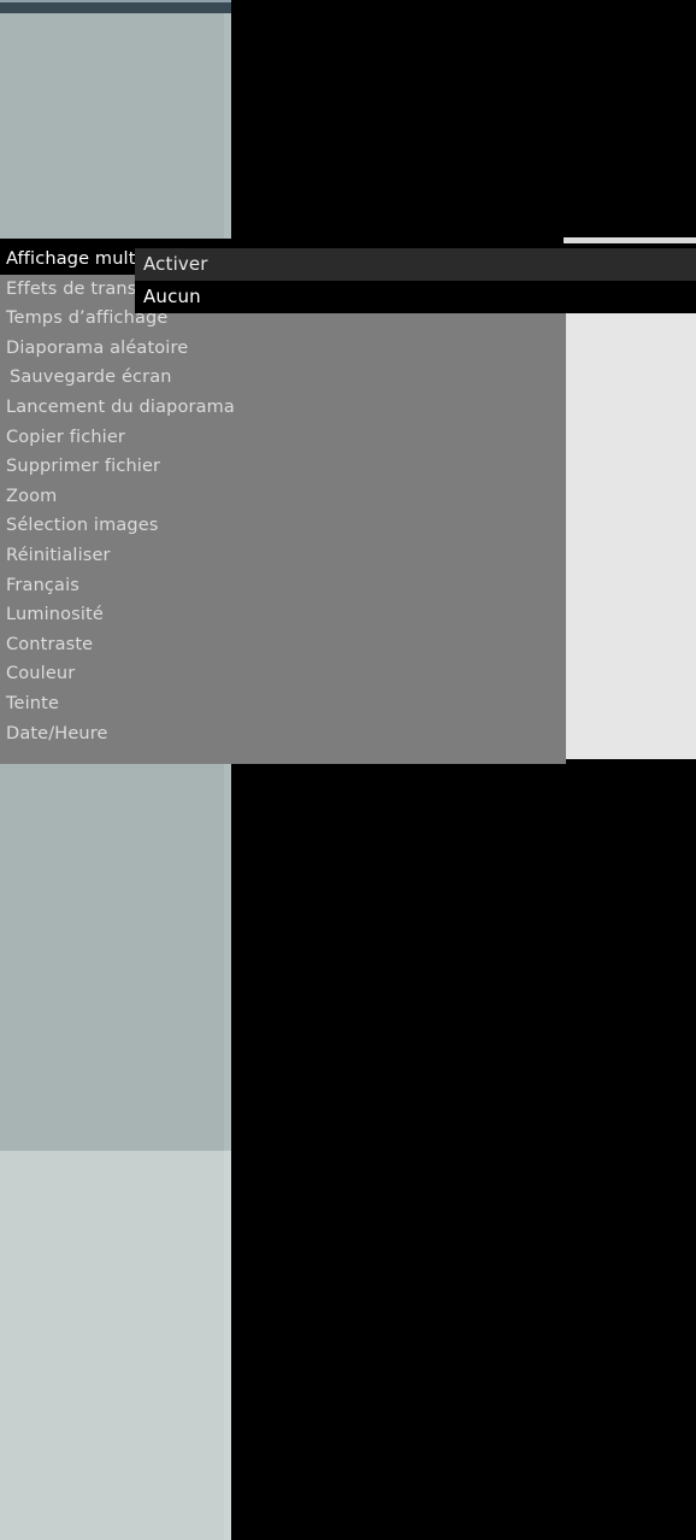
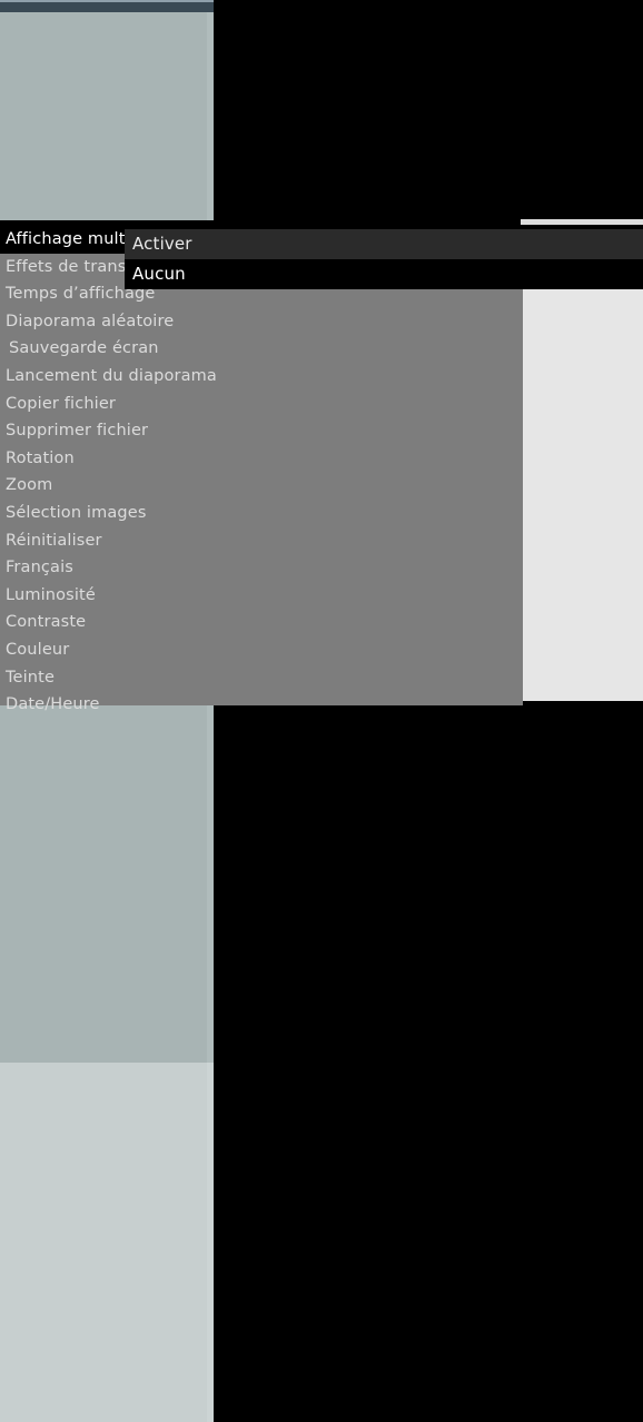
  Affichage mult
  Effets de trans
  Temps d’affichage
  Diaporama aléatoire
  Sauvegarde écran
  Lancement du diaporama
  Copier fichier
  Supprimer fichier
+ Rotation
  Zoom
  Sélection images
  Réinitialiser
  Français
  Luminosité
  Contraste
  Couleur
  Teinte
  Date/Heure
  Activer
  Aucun
